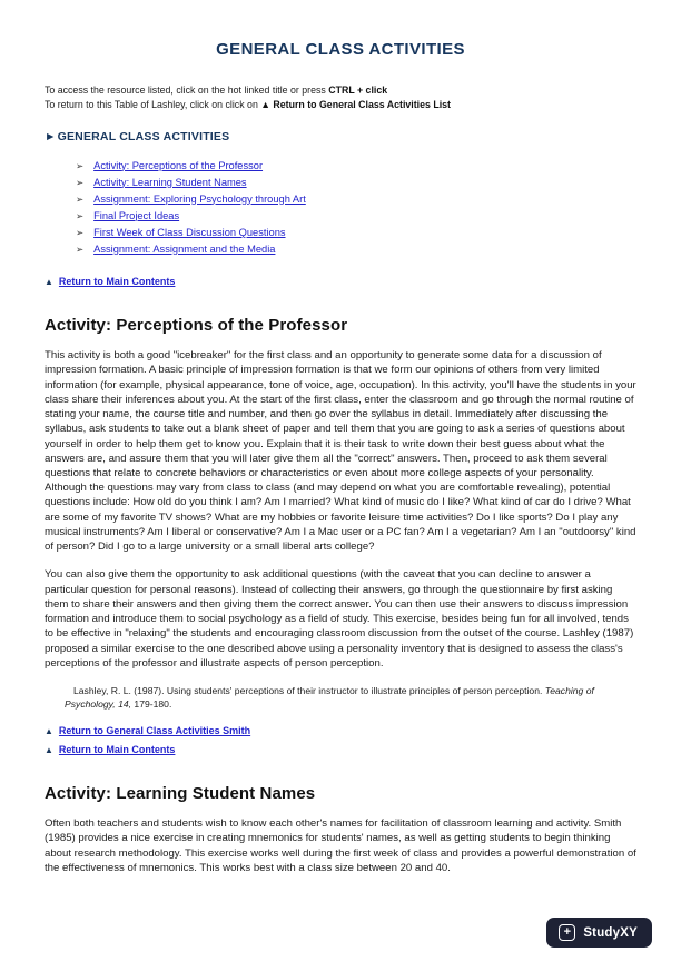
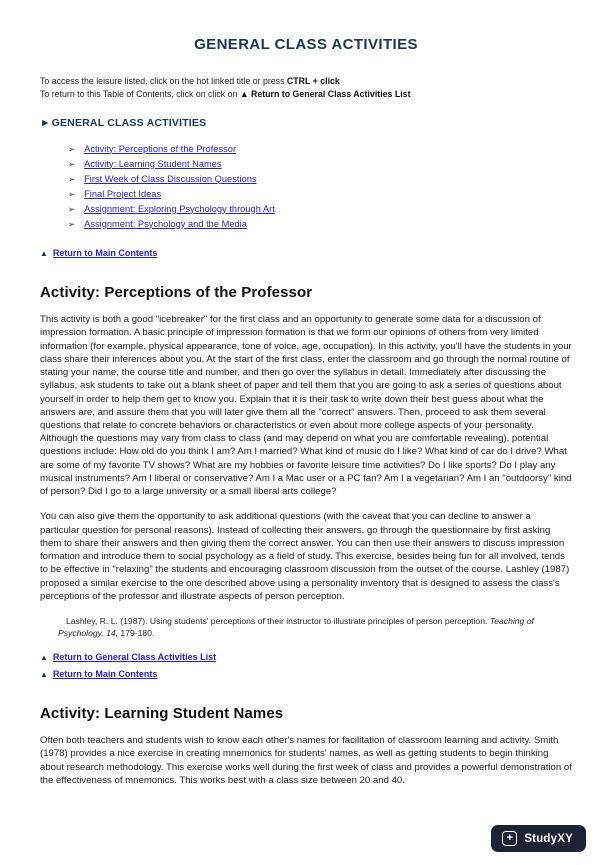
  GENERAL CLASS ACTIVITIES
- To access the resource listed, click on the hot linked title or press CTRL + click
+ To access the leisure listed, click on the hot linked title or press CTRL + click
- To return to this Table of Lashley, click on click on ▲ Return to General Class Activities List
+ To return to this Table of Contents, click on click on ▲ Return to General Class Activities List
  ►GENERAL CLASS ACTIVITIES
  ➢
  Activity: Perceptions of the Professor
  ➢
  Activity: Learning Student Names
  ➢
- Assignment: Exploring Psychology through Art
+ First Week of Class Discussion Questions
  ➢
  Final Project Ideas
  ➢
- First Week of Class Discussion Questions
+ Assignment: Exploring Psychology through Art
  ➢
- Assignment: Assignment and the Media
+ Assignment: Psychology and the Media
  ▲ Return to Main Contents
  Activity: Perceptions of the Professor
  This activity is both a good "icebreaker" for the first class and an opportunity to generate some data for a discussion of impression formation. A basic principle of impression formation is that we form our opinions of others from very limited information (for example, physical appearance, tone of voice, age, occupation). In this activity, you'll have the students in your class share their inferences about you. At the start of the first class, enter the classroom and go through the normal routine of stating your name, the course title and number, and then go over the syllabus in detail. Immediately after discussing the syllabus, ask students to take out a blank sheet of paper and tell them that you are going to ask a series of questions about yourself in order to help them get to know you. Explain that it is their task to write down their best guess about what the answers are, and assure them that you will later give them all the "correct" answers. Then, proceed to ask them several questions that relate to concrete behaviors or characteristics or even about more college aspects of your personality. Although the questions may vary from class to class (and may depend on what you are comfortable revealing), potential questions include: How old do you think I am? Am I married? What kind of music do I like? What kind of car do I drive? What are some of my favorite TV shows? What are my hobbies or favorite leisure time activities? Do I like sports? Do I play any musical instruments? Am I liberal or conservative? Am I a Mac user or a PC fan? Am I a vegetarian? Am I an "outdoorsy" kind of person? Did I go to a large university or a small liberal arts college?
  You can also give them the opportunity to ask additional questions (with the caveat that you can decline to answer a particular question for personal reasons). Instead of collecting their answers, go through the questionnaire by first asking them to share their answers and then giving them the correct answer. You can then use their answers to discuss impression formation and introduce them to social psychology as a field of study. This exercise, besides being fun for all involved, tends to be effective in "relaxing" the students and encouraging classroom discussion from the outset of the course. Lashley (1987) proposed a similar exercise to the one described above using a personality inventory that is designed to assess the class's perceptions of the professor and illustrate aspects of person perception.
  Lashley, R. L. (1987). Using students' perceptions of their instructor to illustrate principles of person perception. Teaching of Psychology, 14, 179-180.
- ▲ Return to General Class Activities Smith
+ ▲ Return to General Class Activities List
  ▲ Return to Main Contents
  Activity: Learning Student Names
- Often both teachers and students wish to know each other's names for facilitation of classroom learning and activity. Smith (1985) provides a nice exercise in creating mnemonics for students' names, as well as getting students to begin thinking about research methodology. This exercise works well during the first week of class and provides a powerful demonstration of the effectiveness of mnemonics. This works best with a class size between 20 and 40.
+ Often both teachers and students wish to know each other's names for facilitation of classroom learning and activity. Smith (1978) provides a nice exercise in creating mnemonics for students' names, as well as getting students to begin thinking about research methodology. This exercise works well during the first week of class and provides a powerful demonstration of the effectiveness of mnemonics. This works best with a class size between 20 and 40.
  +
  StudyXY
